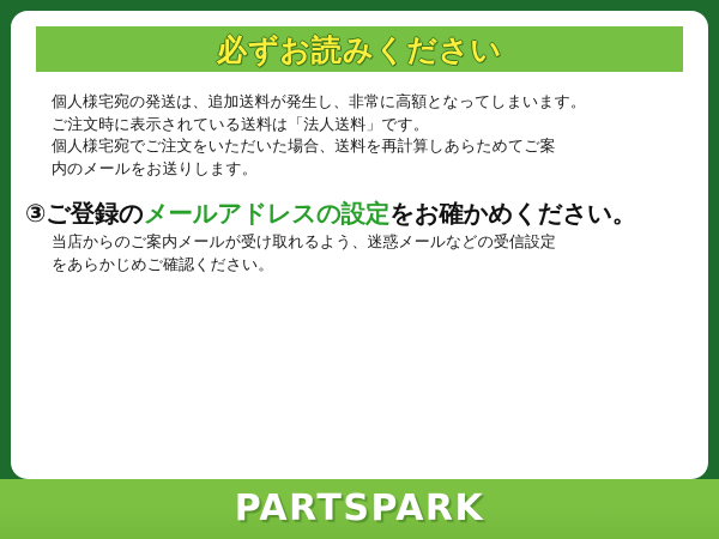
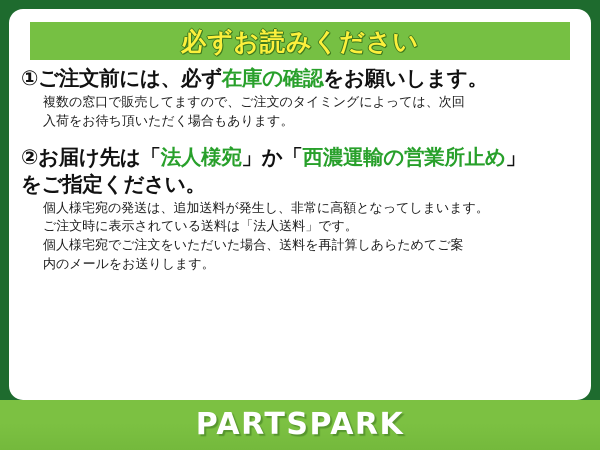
  必ずお読みください
+ ①ご注文前には、必ず在庫の確認をお願いします。
+ 複数の窓口で販売してますので、ご注文のタイミングによっては、次回
+ 入荷をお待ち頂いただく場合もあります。
+ ②お届け先は「法人様宛」か「西濃運輸の営業所止め」
+ をご指定ください。
  個人様宅宛の発送は、追加送料が発生し、非常に高額となってしまいます。
  ご注文時に表示されている送料は「法人送料」です。
  個人様宅宛でご注文をいただいた場合、送料を再計算しあらためてご案
  内のメールをお送りします。
- ③ご登録のメールアドレスの設定をお確かめください。
- 当店からのご案内メールが受け取れるよう、迷惑メールなどの受信設定
- をあらかじめご確認ください。
  PARTSPARK
